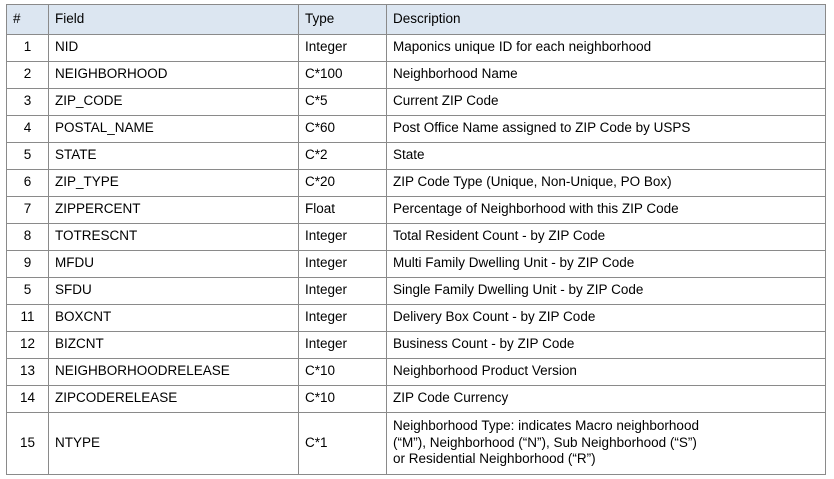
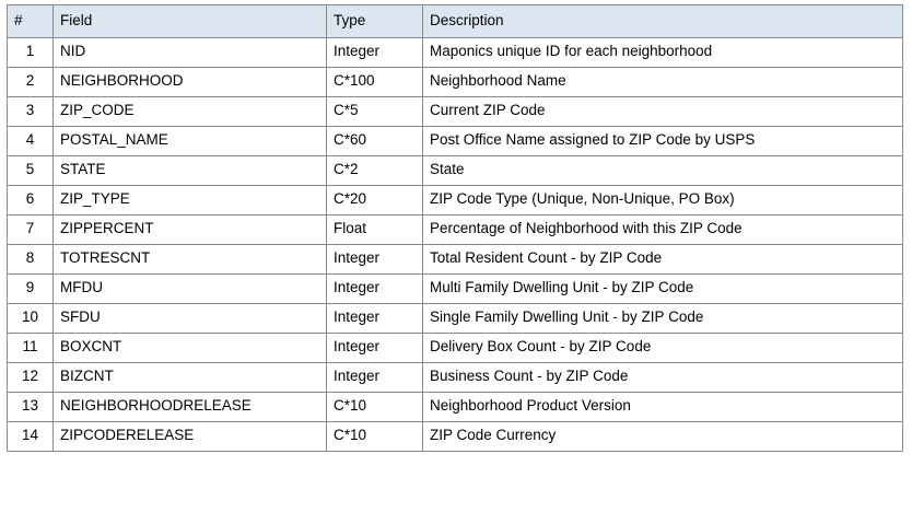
  #	Field	Type	Description
  1	NID	Integer	Maponics unique ID for each neighborhood
  2	NEIGHBORHOOD	C*100	Neighborhood Name
  3	ZIP_CODE	C*5	Current ZIP Code
  4	POSTAL_NAME	C*60	Post Office Name assigned to ZIP Code by USPS
  5	STATE	C*2	State
  6	ZIP_TYPE	C*20	ZIP Code Type (Unique, Non-Unique, PO Box)
  7	ZIPPERCENT	Float	Percentage of Neighborhood with this ZIP Code
  8	TOTRESCNT	Integer	Total Resident Count - by ZIP Code
  9	MFDU	Integer	Multi Family Dwelling Unit - by ZIP Code
- 5	SFDU	Integer	Single Family Dwelling Unit - by ZIP Code
+ 10	SFDU	Integer	Single Family Dwelling Unit - by ZIP Code
  11	BOXCNT	Integer	Delivery Box Count - by ZIP Code
  12	BIZCNT	Integer	Business Count - by ZIP Code
  13	NEIGHBORHOODRELEASE	C*10	Neighborhood Product Version
  14	ZIPCODERELEASE	C*10	ZIP Code Currency
- 15	NTYPE	C*1	Neighborhood Type: indicates Macro neighborhood (“M”), Neighborhood (“N”), Sub Neighborhood (“S”) or Residential Neighborhood (“R”)
